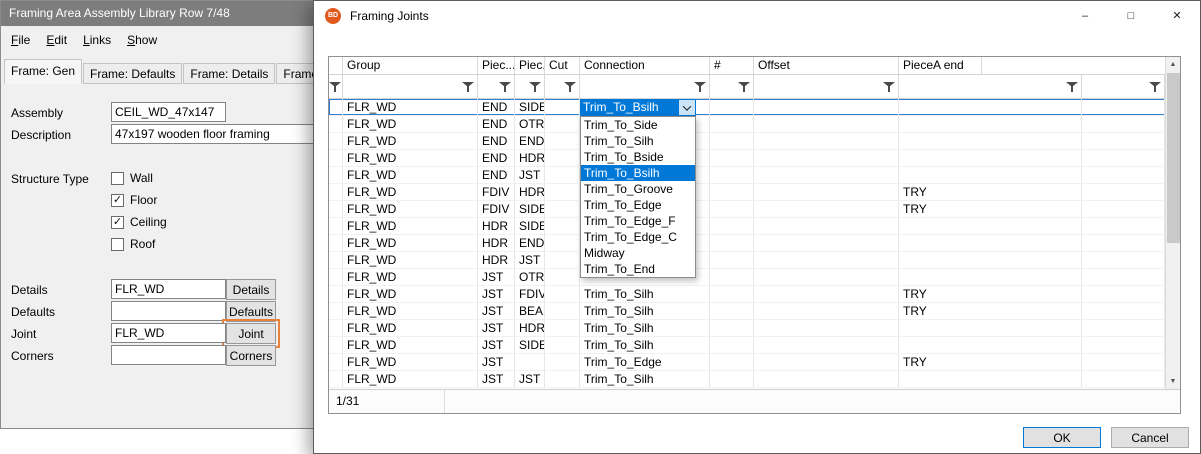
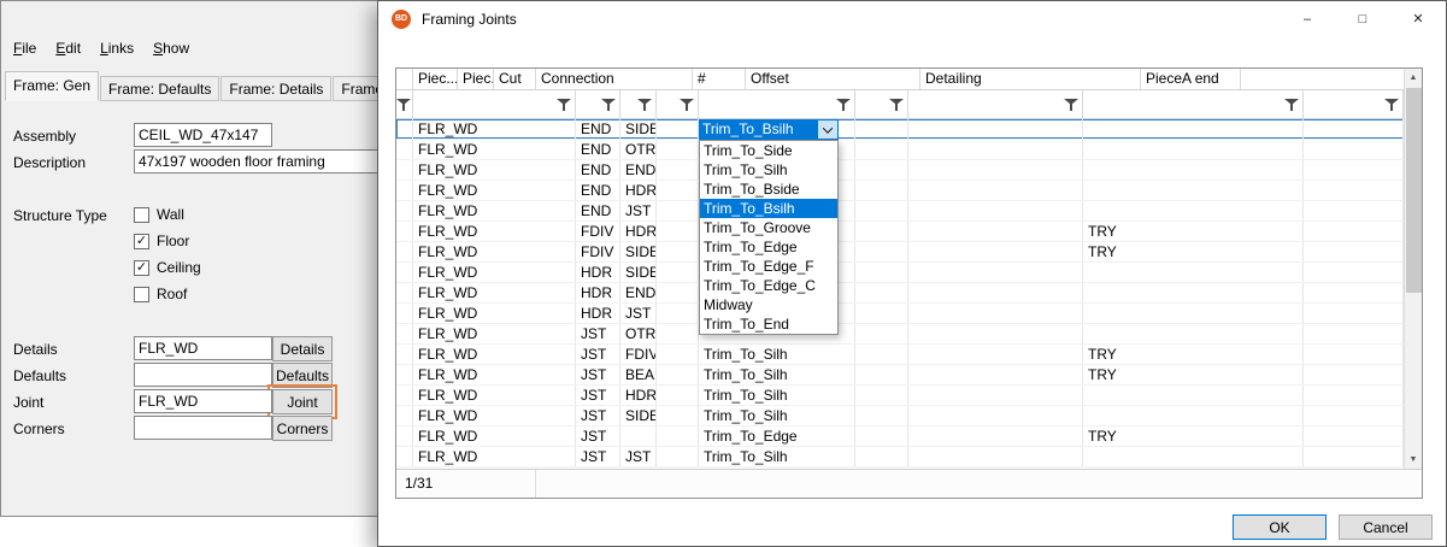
- Framing Area Assembly Library Row 7/48
  File
  Edit
  Links
  Show
  Frame: Gen
  Frame: Defaults
  Frame: Details
  Assembly
  CEIL_WD_47x147
  Description
  47x197 wooden floor framing
  Structure Type
  Wall
  ✓
  Floor
  ✓
  Ceiling
  Roof
  Details
  FLR_WD
  Details
  Defaults
  Defaults
  Joint
  FLR_WD
  Joint
  Corners
  Corners
  Framing Joints
  –
  □
  ✕
- Group
  Piec...
  Piec.
  Cut
  Connection
  #
  Offset
+ Detailing
  PieceA end
  FLR_WD
  END
  SIDE
  Trim_To_Bsilh
  FLR_WD
  END
  OTR
  FLR_WD
  END
  END
  FLR_WD
  END
  HDR
  FLR_WD
  END
  JST
  FLR_WD
  FDIV
  HDR
  TRY
  FLR_WD
  FDIV
  SIDE
  TRY
  FLR_WD
  HDR
  SIDE
  FLR_WD
  HDR
  END
  FLR_WD
  HDR
  JST
  FLR_WD
  JST
  OTR
  FLR_WD
  JST
  FDIV
  Trim_To_Silh
  TRY
  FLR_WD
  JST
  BEA
  Trim_To_Silh
  TRY
  FLR_WD
  JST
  HDR
  Trim_To_Silh
  FLR_WD
  JST
  SIDE
  Trim_To_Silh
  FLR_WD
  JST
  Trim_To_Edge
  TRY
  FLR_WD
  JST
  JST
  Trim_To_Silh
  Trim_To_Side
  Trim_To_Silh
  Trim_To_Bside
  Trim_To_Bsilh
  Trim_To_Groove
  Trim_To_Edge
  Trim_To_Edge_F
  Trim_To_Edge_C
  Midway
  Trim_To_End
  1/31
  OK
  Cancel
